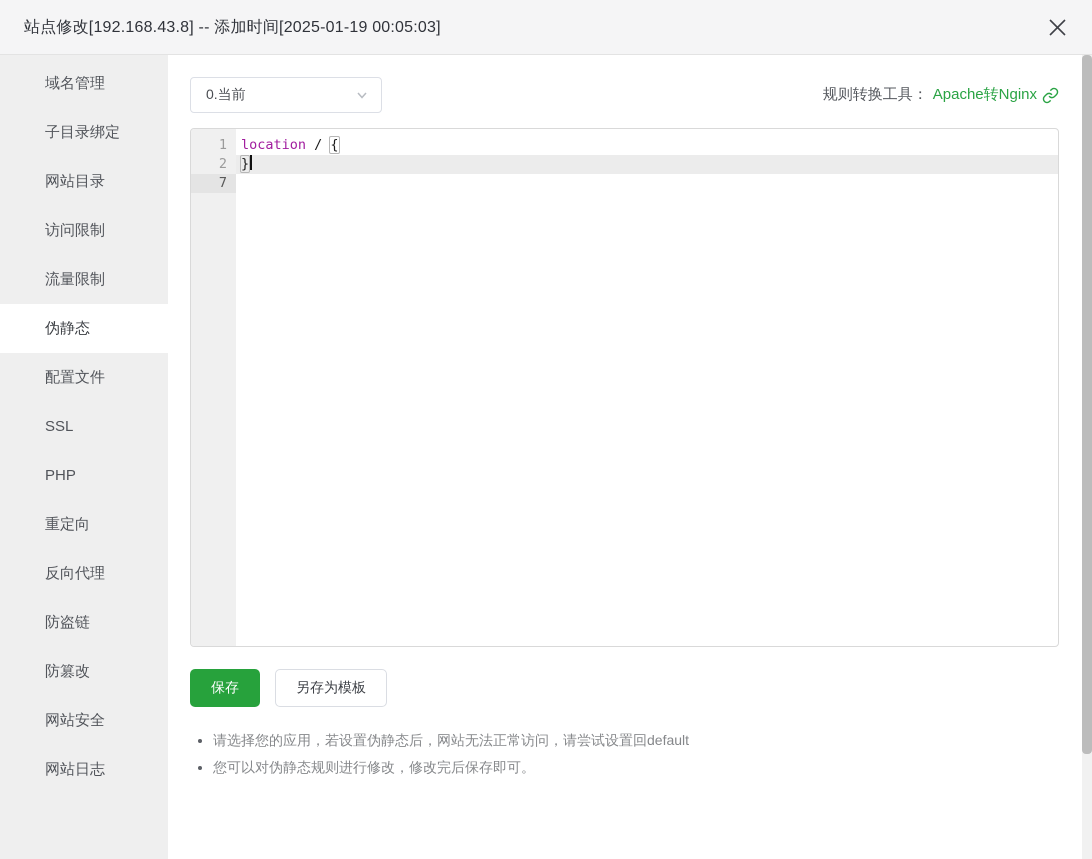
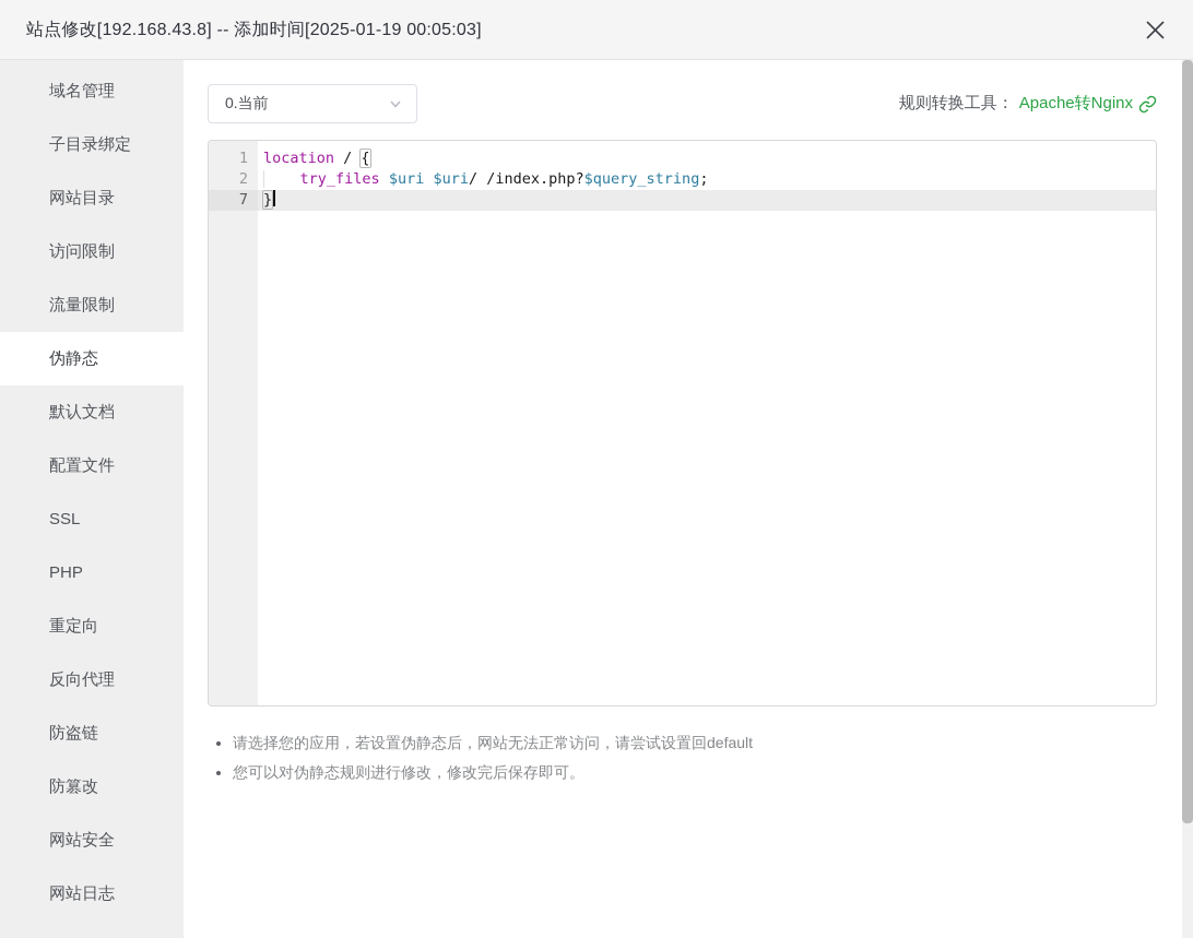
  站点修改[192.168.43.8] -- 添加时间[2025-01-19 00:05:03]
  域名管理
  子目录绑定
  网站目录
  访问限制
  流量限制
  伪静态
+ 默认文档
  配置文件
  SSL
  PHP
  重定向
  反向代理
  防盗链
  防篡改
  网站安全
  网站日志
  0.当前
  规则转换工具：
  Apache转Nginx
  1
  2
  7
  location / {
+ try_files $uri $uri/ /index.php?$query_string;
  }
- 保存
- 另存为模板
  请选择您的应用，若设置伪静态后，网站无法正常访问，请尝试设置回default
  您可以对伪静态规则进行修改，修改完后保存即可。
